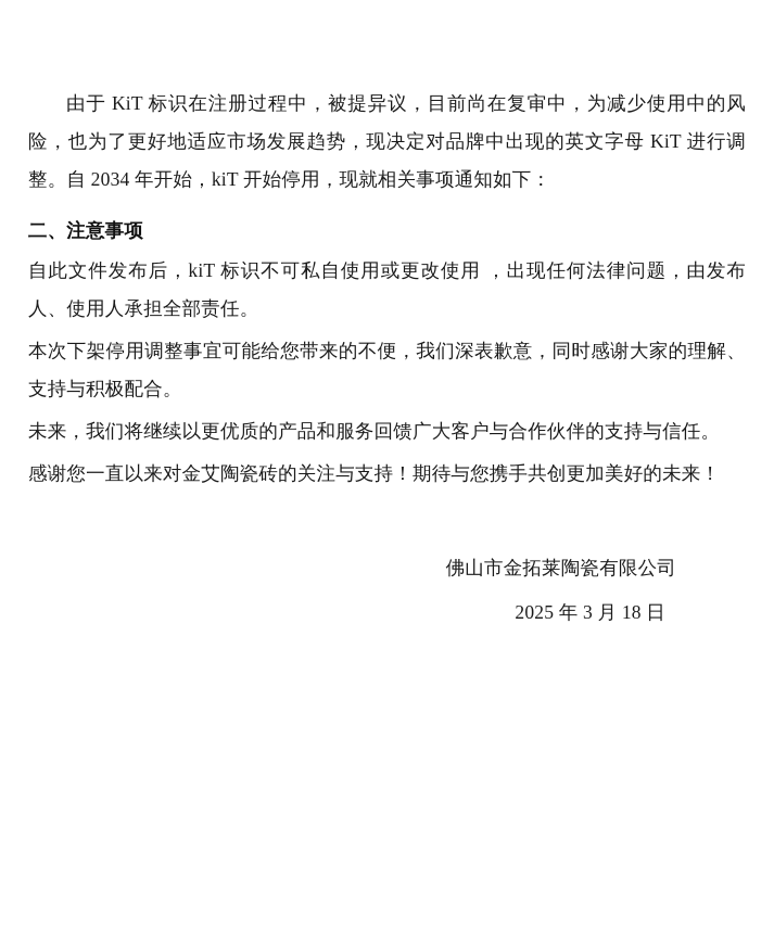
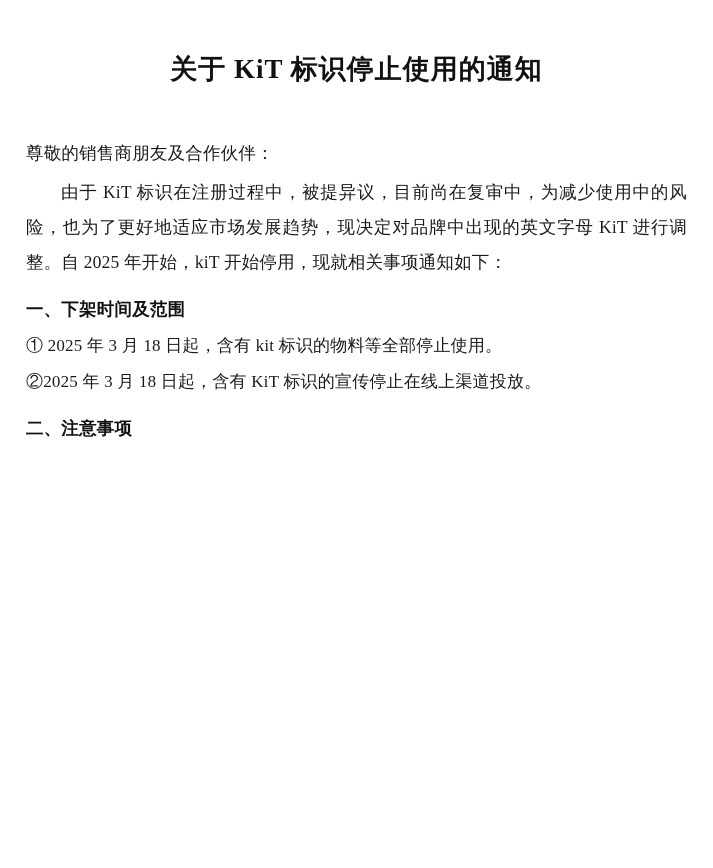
+ 关于 KiT 标识停止使用的通知
+ 尊敬的销售商朋友及合作伙伴：
- 由于 KiT 标识在注册过程中，被提异议，目前尚在复审中，为减少使用中的风险，也为了更好地适应市场发展趋势，现决定对品牌中出现的英文字母 KiT 进行调整。自 2034 年开始，kiT 开始停用，现就相关事项通知如下：
+ 由于 KiT 标识在注册过程中，被提异议，目前尚在复审中，为减少使用中的风险，也为了更好地适应市场发展趋势，现决定对品牌中出现的英文字母 KiT 进行调整。自 2025 年开始，kiT 开始停用，现就相关事项通知如下：
+ 一、下架时间及范围
+ ① 2025 年 3 月 18 日起，含有 kit 标识的物料等全部停止使用。
+ ②2025 年 3 月 18 日起，含有 KiT 标识的宣传停止在线上渠道投放。
  二、注意事项
- 自此文件发布后，kiT 标识不可私自使用或更改使用 ，出现任何法律问题，由发布人、使用人承担全部责任。
- 本次下架停用调整事宜可能给您带来的不便，我们深表歉意，同时感谢大家的理解、支持与积极配合。
- 未来，我们将继续以更优质的产品和服务回馈广大客户与合作伙伴的支持与信任。
- 感谢您一直以来对金艾陶瓷砖的关注与支持！期待与您携手共创更加美好的未来！
- 佛山市金拓莱陶瓷有限公司
- 2025 年 3 月 18 日
